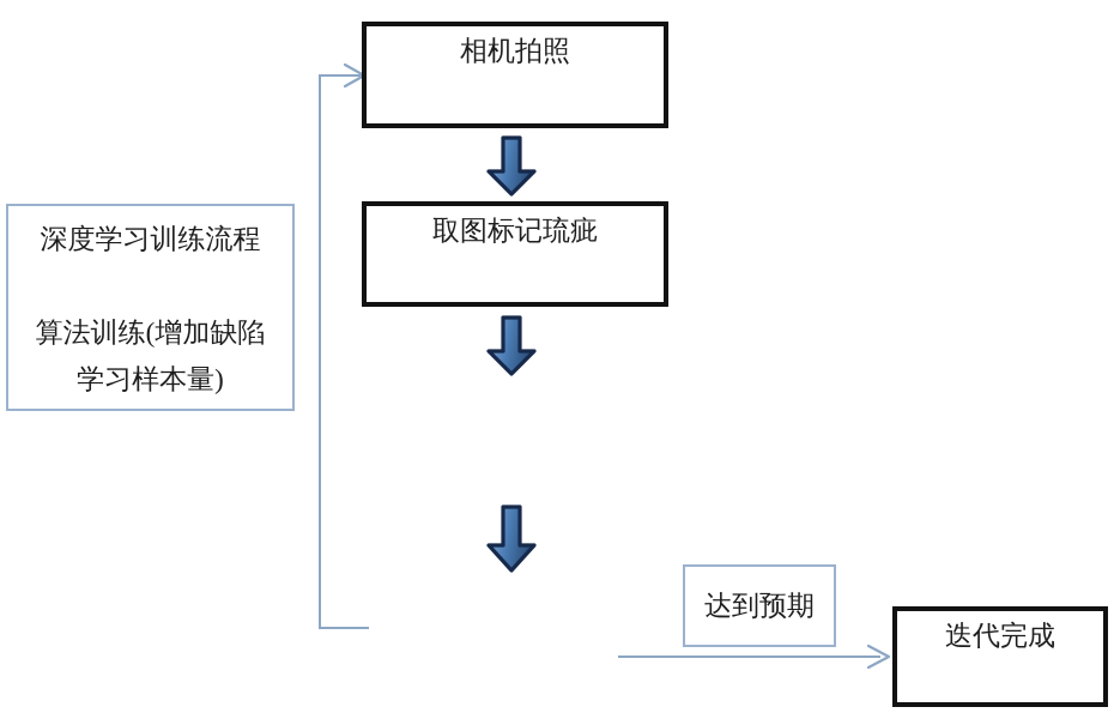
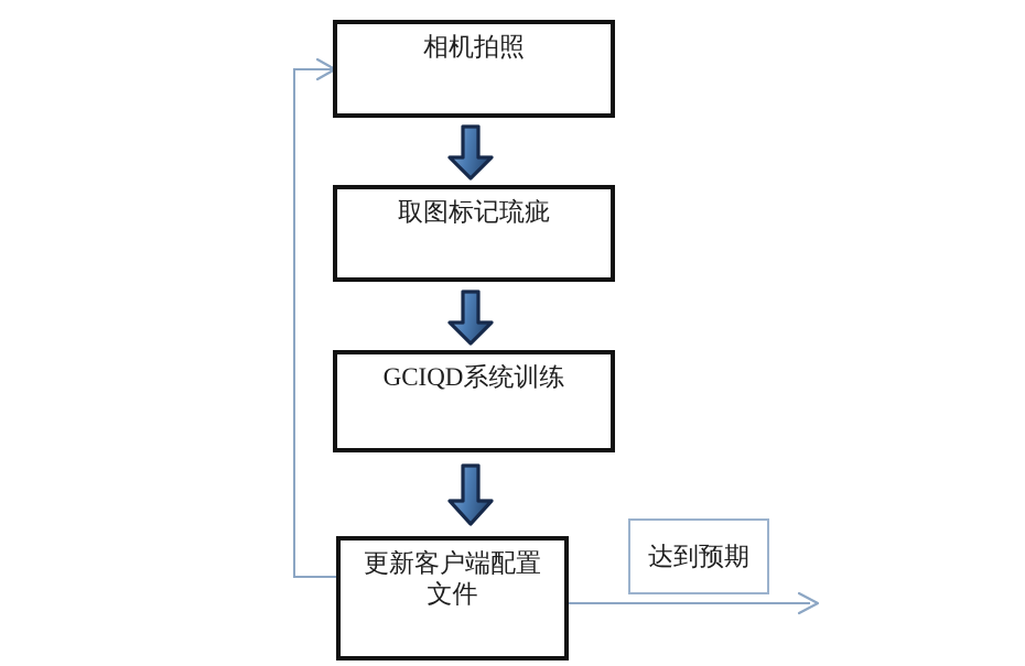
- 深度学习训练流程
- 算法训练(增加缺陷
- 学习样本量)
  相机拍照
  取图标记琉疵
+ GCIQD系统训练
+ 更新客户端配置
+ 文件
  达到预期
- 迭代完成
